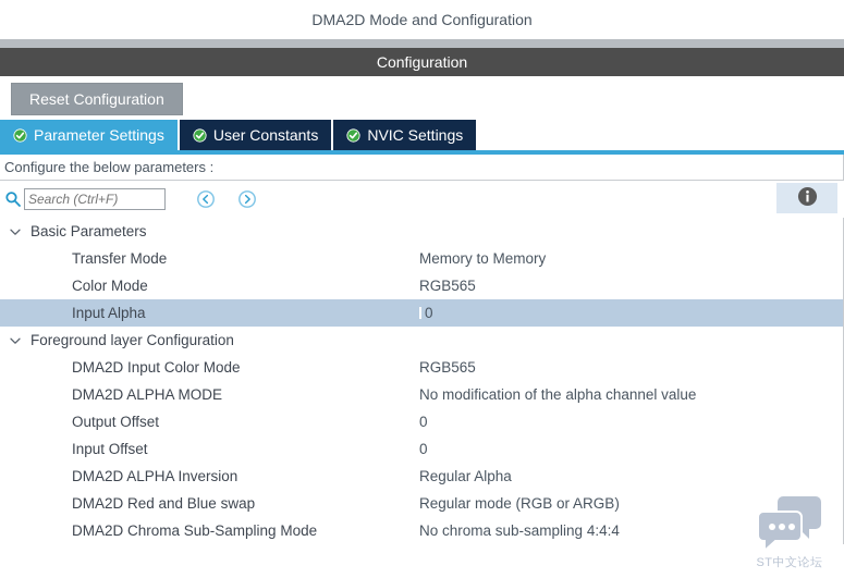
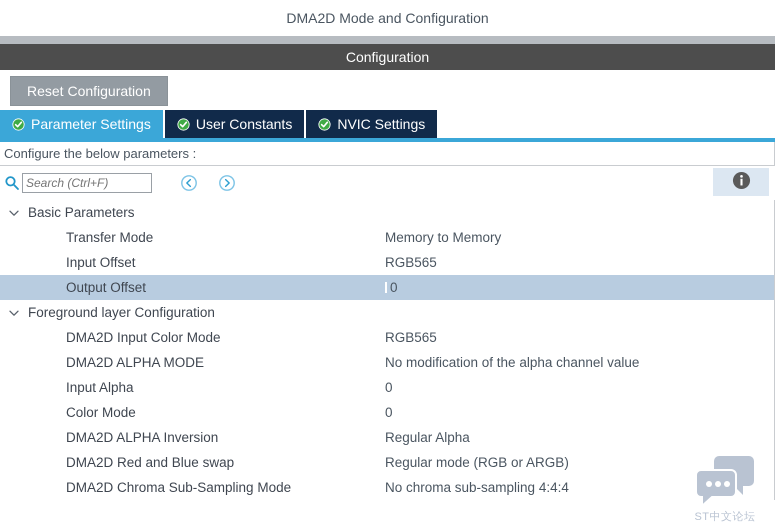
  DMA2D Mode and Configuration
  Configuration
  Reset Configuration
  Parameter Settings
  User Constants
  NVIC Settings
  Configure the below parameters :
  Search (Ctrl+F)
  Basic Parameters
  Transfer Mode
  Memory to Memory
- Color Mode
+ Input Offset
  RGB565
- Input Alpha
+ Output Offset
  0
  Foreground layer Configuration
  DMA2D Input Color Mode
  RGB565
  DMA2D ALPHA MODE
  No modification of the alpha channel value
- Output Offset
+ Input Alpha
  0
- Input Offset
+ Color Mode
  0
  DMA2D ALPHA Inversion
  Regular Alpha
  DMA2D Red and Blue swap
  Regular mode (RGB or ARGB)
  DMA2D Chroma Sub-Sampling Mode
  No chroma sub-sampling 4:4:4
  ST中文论坛
